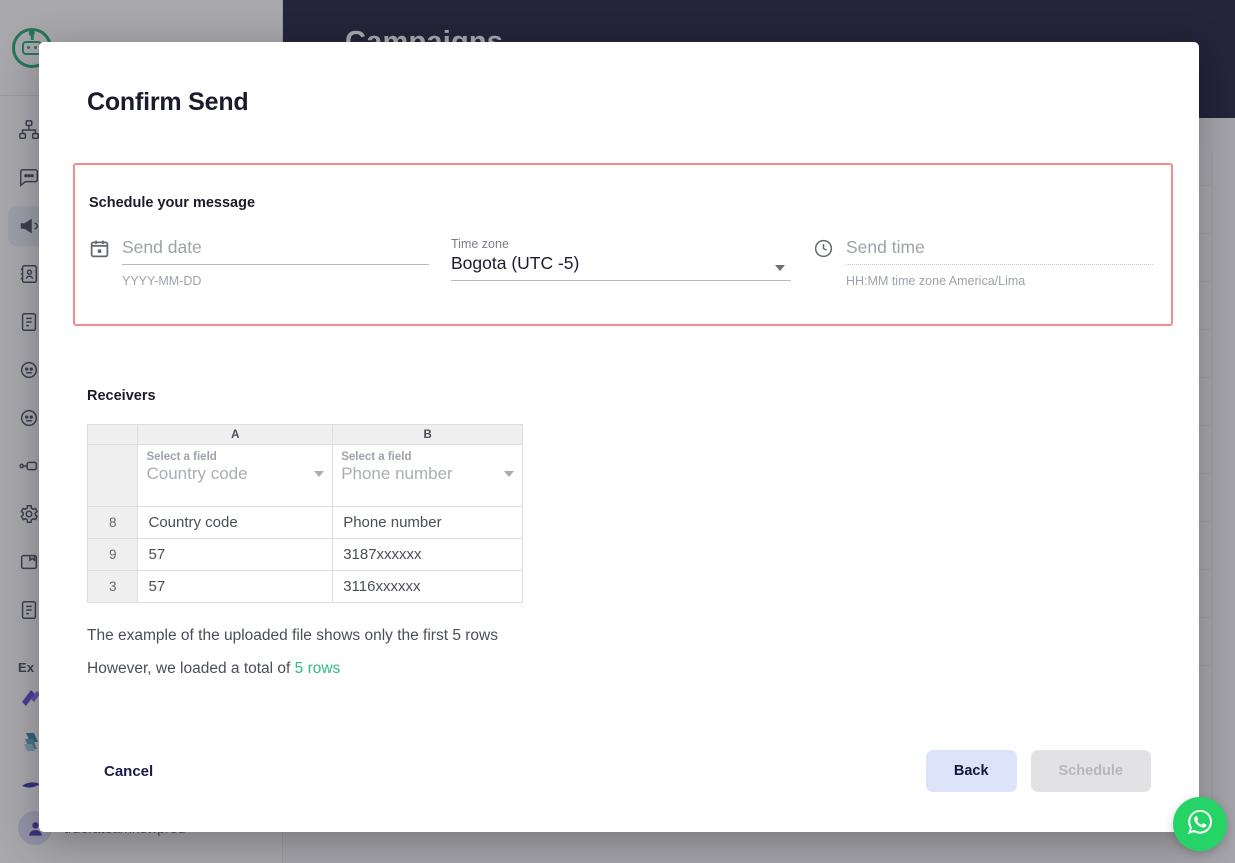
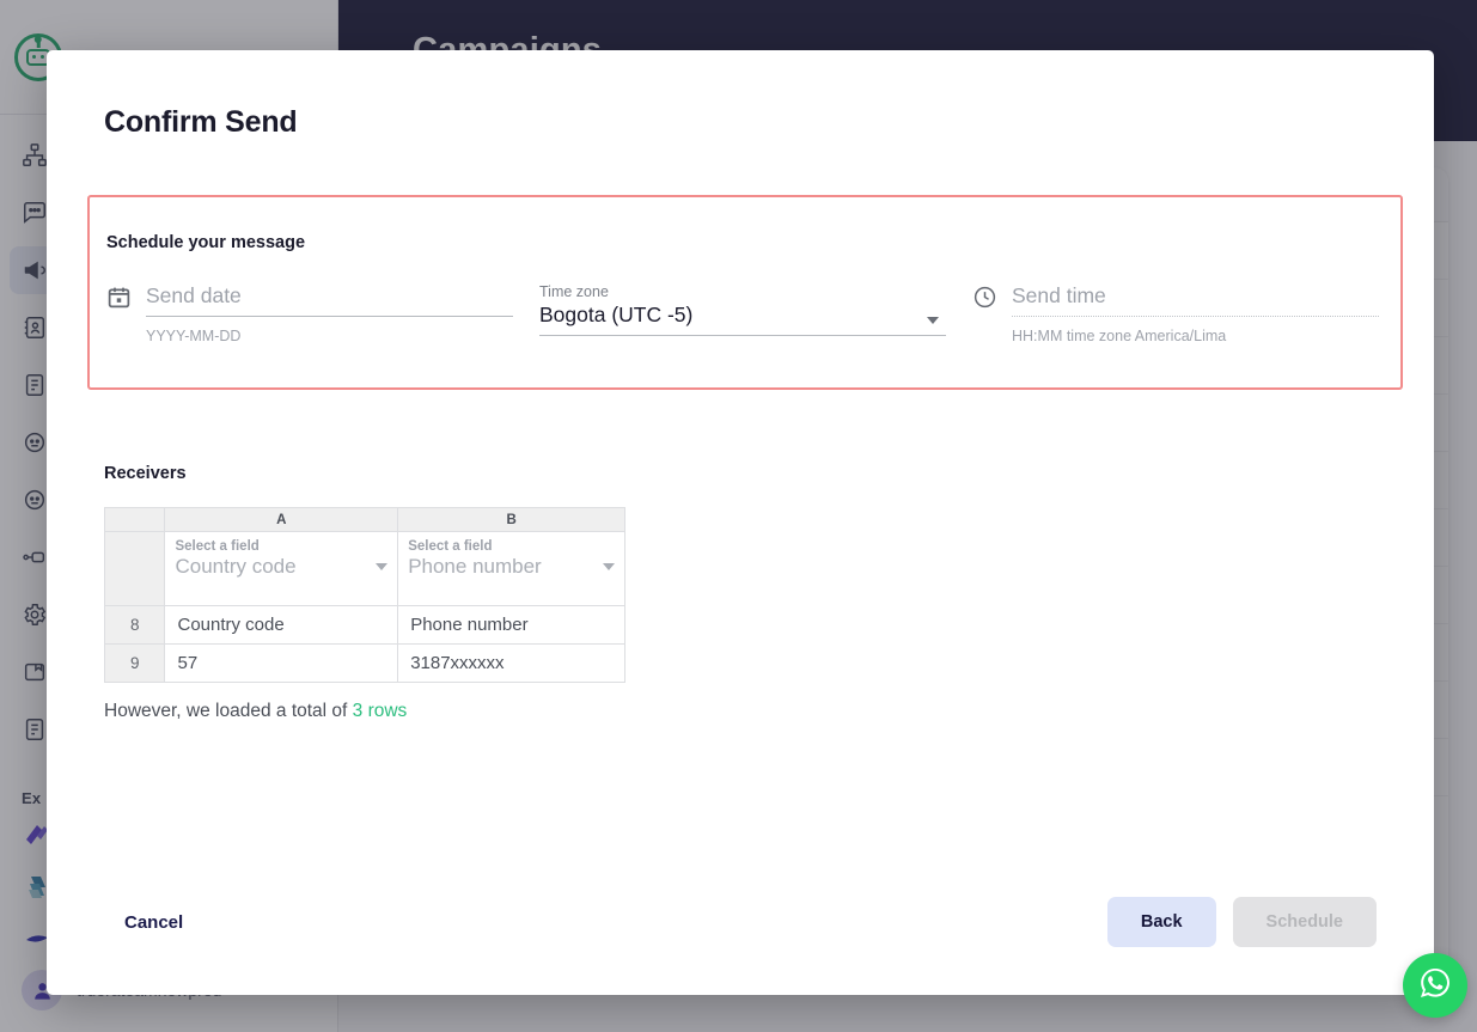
  Ex
  Confirm Send
  Schedule your message
  Send date
  YYYY-MM-DD
  Time zone
  Bogota (UTC -5)
  Send time
  HH:MM time zone America/Lima
  Receivers
  	A	B
  	Select a field Country code	Select a field Phone number
  8	Country code	Phone number
  9	57	3187xxxxxx
- 3	57	3116xxxxxx
- The example of the uploaded file shows only the first 5 rows
- However, we loaded a total of 5 rows
+ However, we loaded a total of 3 rows
  Cancel
  Back
  Schedule
